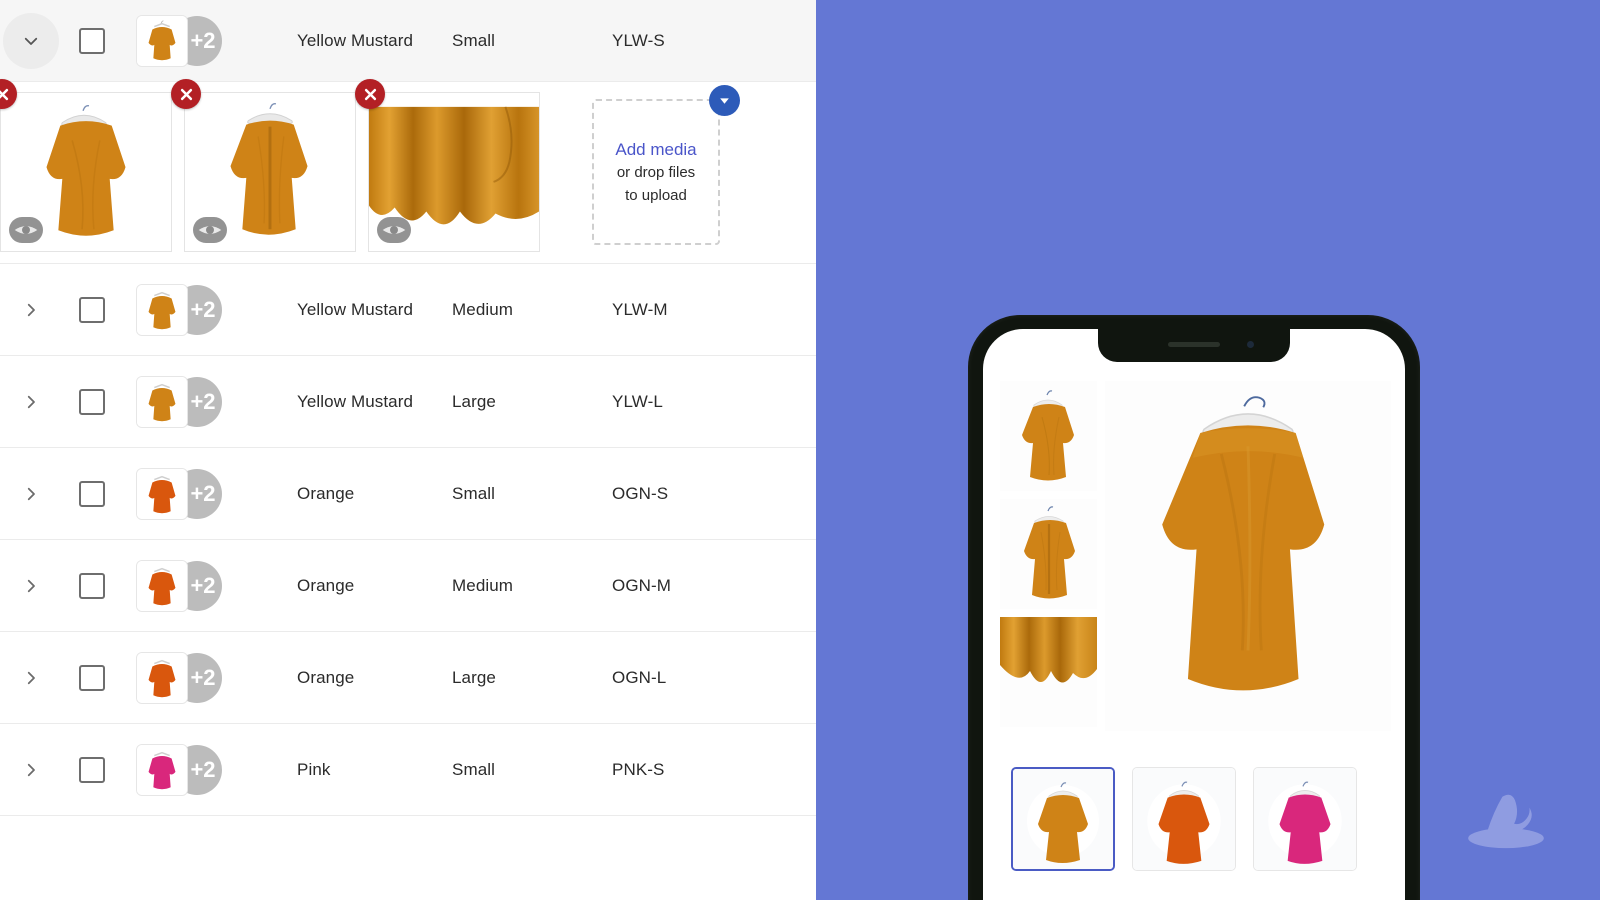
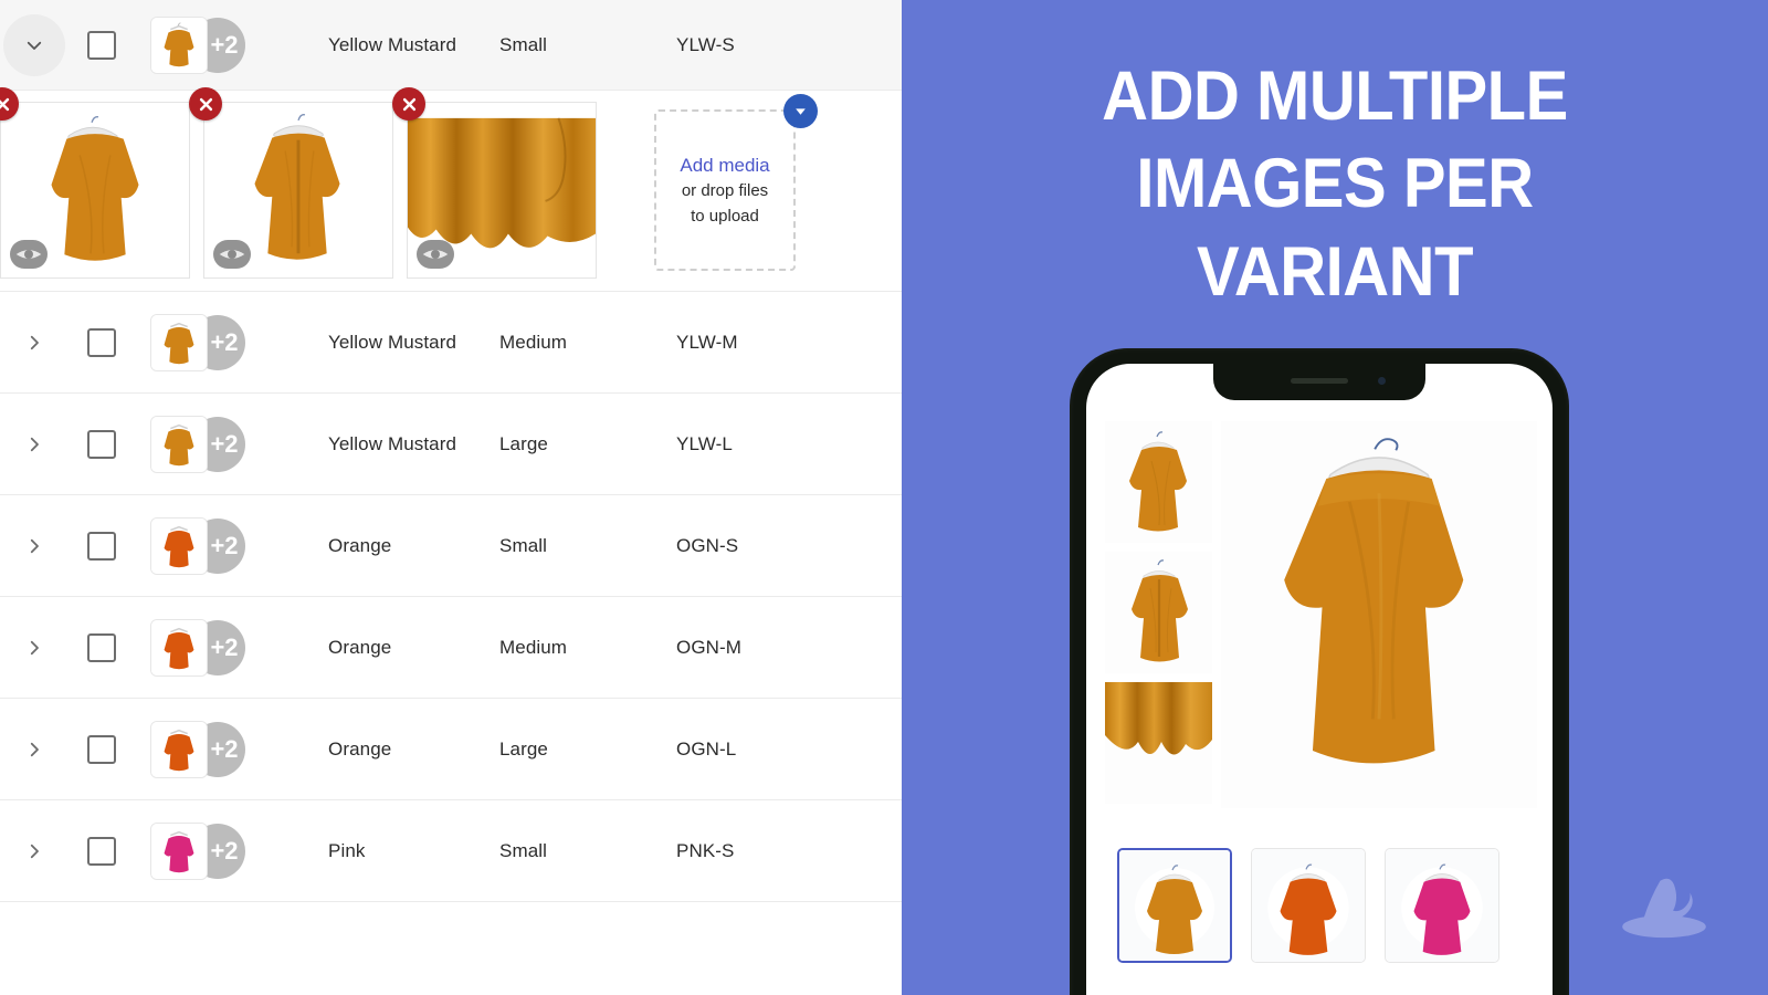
  +2
  Yellow Mustard
  Small
  YLW-S
  Add media
  or drop files
  to upload
  +2
  Yellow Mustard
  Medium
  YLW-M
  +2
  Yellow Mustard
  Large
  YLW-L
  +2
  Orange
  Small
  OGN-S
  +2
  Orange
  Medium
  OGN-M
  +2
  Orange
  Large
  OGN-L
  +2
  Pink
  Small
  PNK-S
+ ADD MULTIPLE IMAGES PER VARIANT
